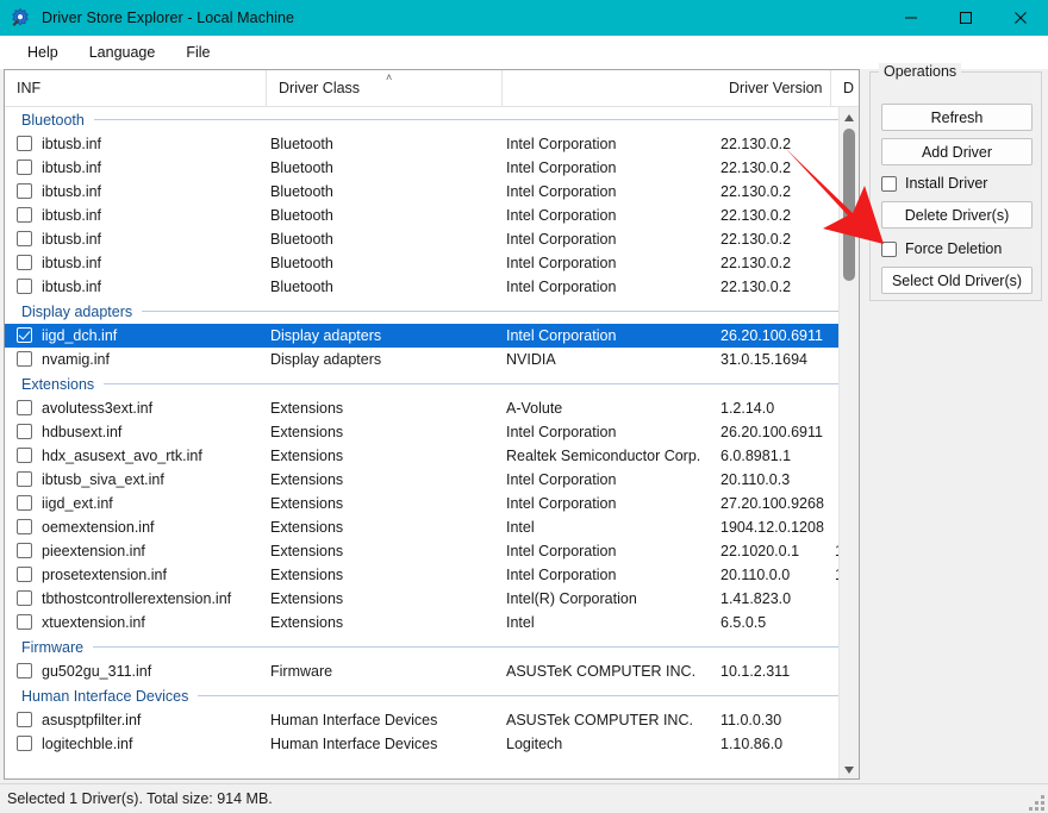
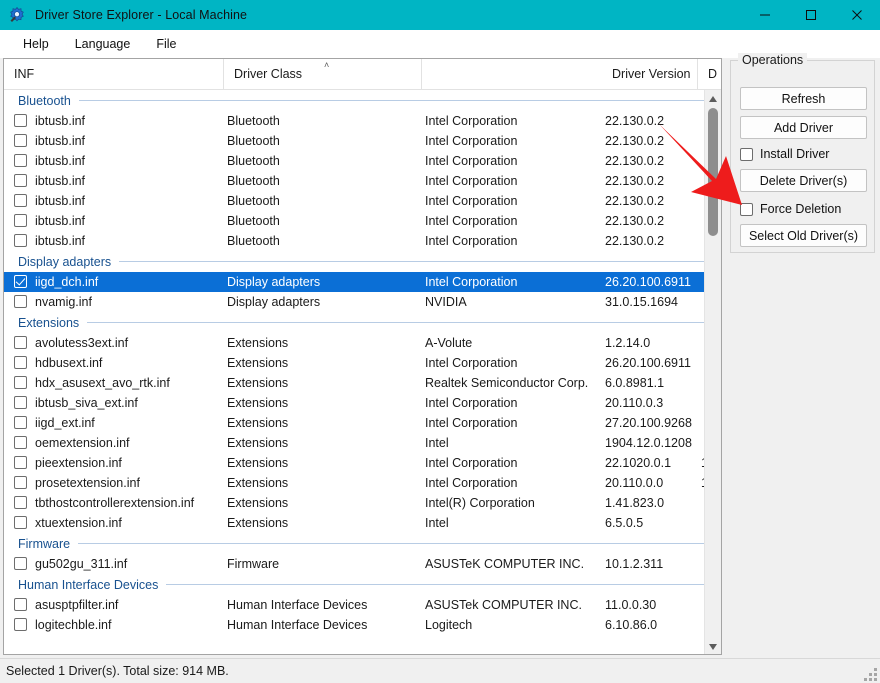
  Driver Store Explorer - Local Machine
  Help
  Language
  File
  INF
  Driver Class
  ˄
  Driver Version
  D
  Bluetooth
  ibtusb.inf
  Bluetooth
  Intel Corporation
  22.130.0.2
  ibtusb.inf
  Bluetooth
  Intel Corporation
  22.130.0.2
  ibtusb.inf
  Bluetooth
  Intel Corporation
  22.130.0.2
  ibtusb.inf
  Bluetooth
  Intel Corporation
  22.130.0.2
  ibtusb.inf
  Bluetooth
  Intel Corporation
  22.130.0.2
  ibtusb.inf
  Bluetooth
  Intel Corporation
  22.130.0.2
  ibtusb.inf
  Bluetooth
  Intel Corporation
  22.130.0.2
  Display adapters
  iigd_dch.inf
  Display adapters
  Intel Corporation
  26.20.100.6911
  nvamig.inf
  Display adapters
  NVIDIA
  31.0.15.1694
  Extensions
  avolutess3ext.inf
  Extensions
  A-Volute
  1.2.14.0
  hdbusext.inf
  Extensions
  Intel Corporation
  26.20.100.6911
  hdx_asusext_avo_rtk.inf
  Extensions
  Realtek Semiconductor Corp.
  6.0.8981.1
  ibtusb_siva_ext.inf
  Extensions
  Intel Corporation
  20.110.0.3
  iigd_ext.inf
  Extensions
  Intel Corporation
  27.20.100.9268
  oemextension.inf
  Extensions
  Intel
  1904.12.0.1208
  pieextension.inf
  Extensions
  Intel Corporation
  22.1020.0.1
  prosetextension.inf
  Extensions
  Intel Corporation
  20.110.0.0
  tbthostcontrollerextension.inf
  Extensions
  Intel(R) Corporation
  1.41.823.0
  xtuextension.inf
  Extensions
  Intel
  6.5.0.5
  Firmware
  gu502gu_311.inf
  Firmware
  ASUSTeK COMPUTER INC.
  10.1.2.311
  Human Interface Devices
  asusptpfilter.inf
  Human Interface Devices
  ASUSTek COMPUTER INC.
  11.0.0.30
  logitechble.inf
  Human Interface Devices
  Logitech
- 1.10.86.0
+ 6.10.86.0
  Operations
  Refresh
  Add Driver
  Install Driver
  Delete Driver(s)
  Force Deletion
  Select Old Driver(s)
  Selected 1 Driver(s). Total size: 914 MB.
